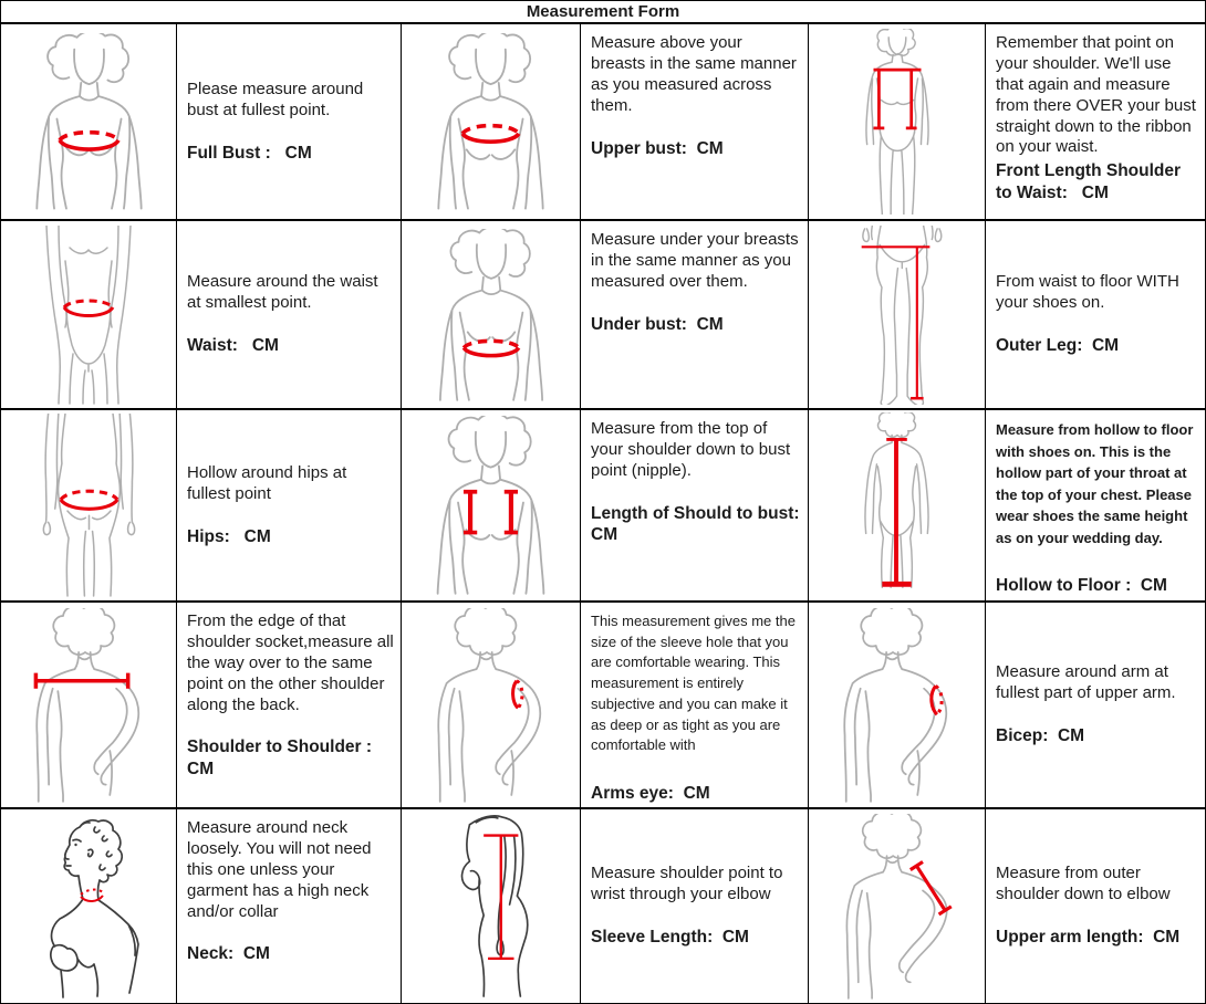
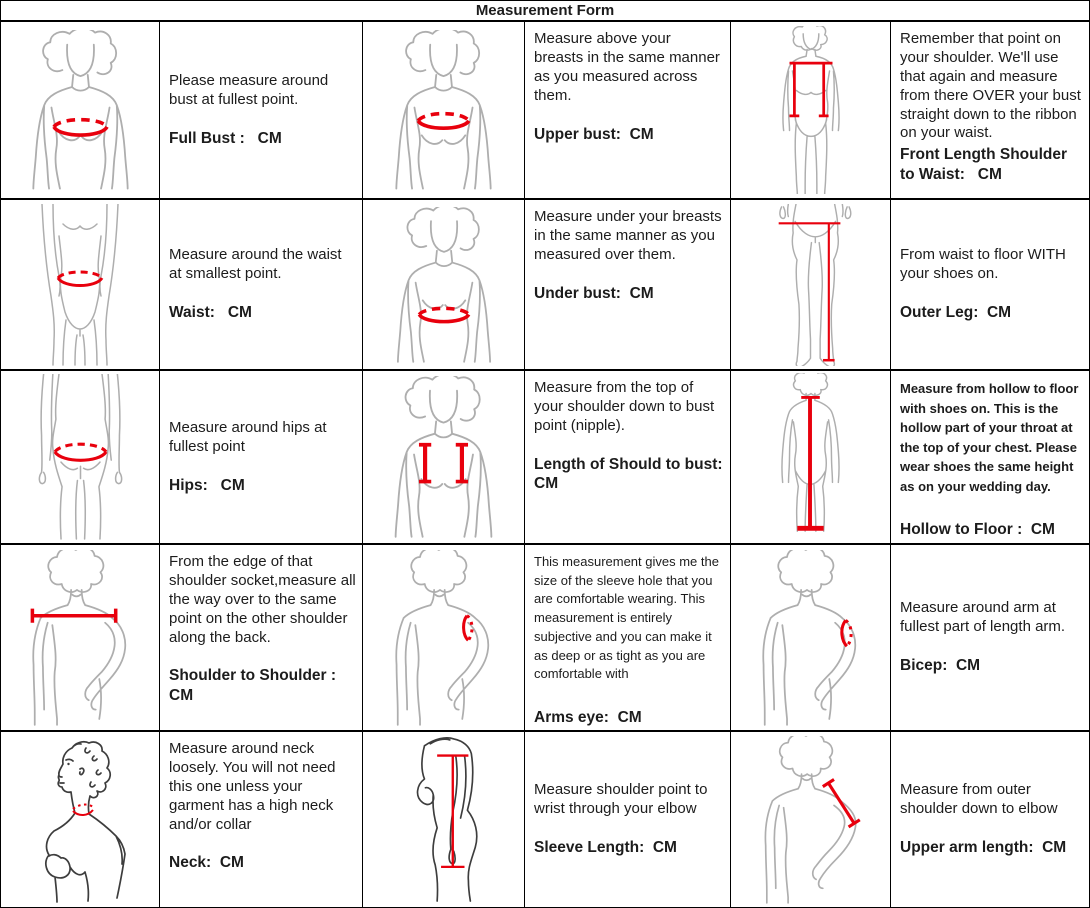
  Measurement Form
  Please measure around bust at fullest point.
  Full Bust : CM
  Measure above your breasts in the same manner as you measured across them.
  Upper bust: CM
  Remember that point on your shoulder. We'll use that again and measure from there OVER your bust straight down to the ribbon on your waist.
  Front Length Shoulder to Waist: CM
  Measure around the waist at smallest point.
  Waist: CM
  Measure under your breasts in the same manner as you measured over them.
  Under bust: CM
  From waist to floor WITH your shoes on.
  Outer Leg: CM
- Hollow around hips at fullest point
+ Measure around hips at fullest point
  Hips: CM
  Measure from the top of your shoulder down to bust point (nipple).
  Length of Should to bust: CM
  Measure from hollow to floor with shoes on. This is the hollow part of your throat at the top of your chest. Please wear shoes the same height as on your wedding day.
  Hollow to Floor : CM
  From the edge of that shoulder socket,measure all the way over to the same point on the other shoulder along the back.
  Shoulder to Shoulder : CM
  This measurement gives me the size of the sleeve hole that you are comfortable wearing. This measurement is entirely subjective and you can make it as deep or as tight as you are comfortable with
  Arms eye: CM
- Measure around arm at fullest part of upper arm.
+ Measure around arm at fullest part of length arm.
  Bicep: CM
  Measure around neck loosely. You will not need this one unless your garment has a high neck and/or collar
  Neck: CM
  Measure shoulder point to wrist through your elbow
  Sleeve Length: CM
  Measure from outer shoulder down to elbow
  Upper arm length: CM
